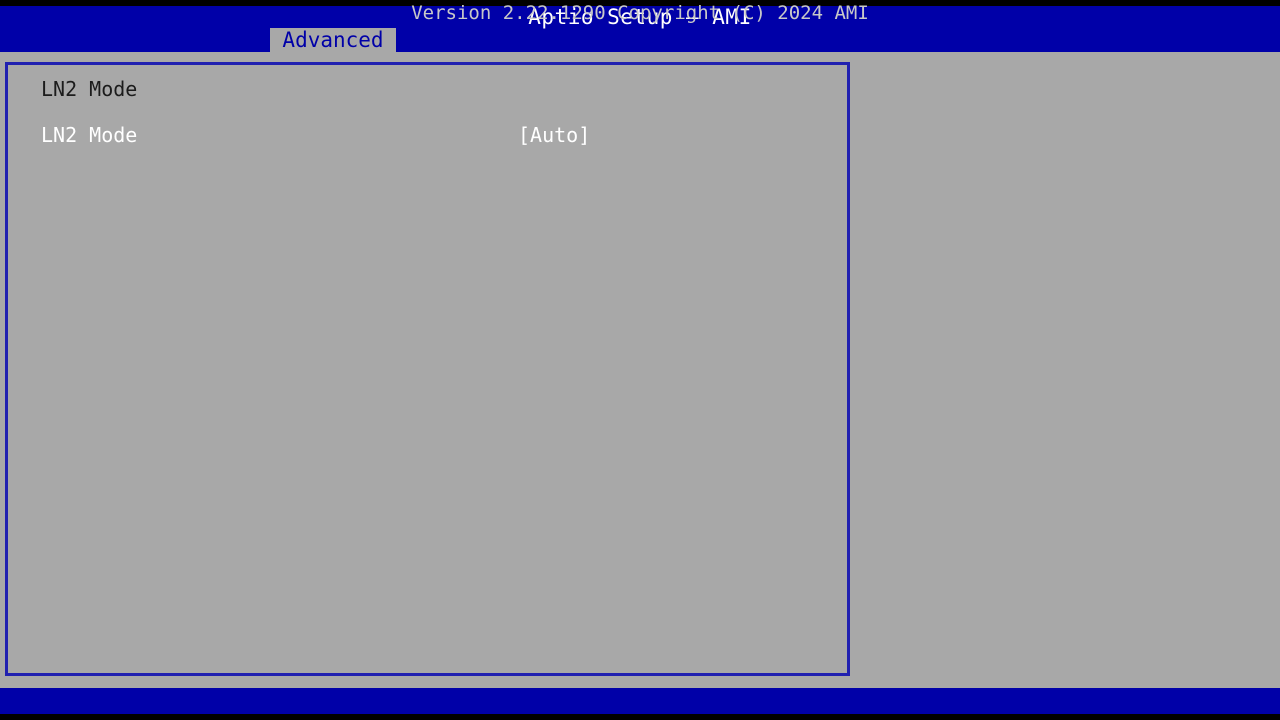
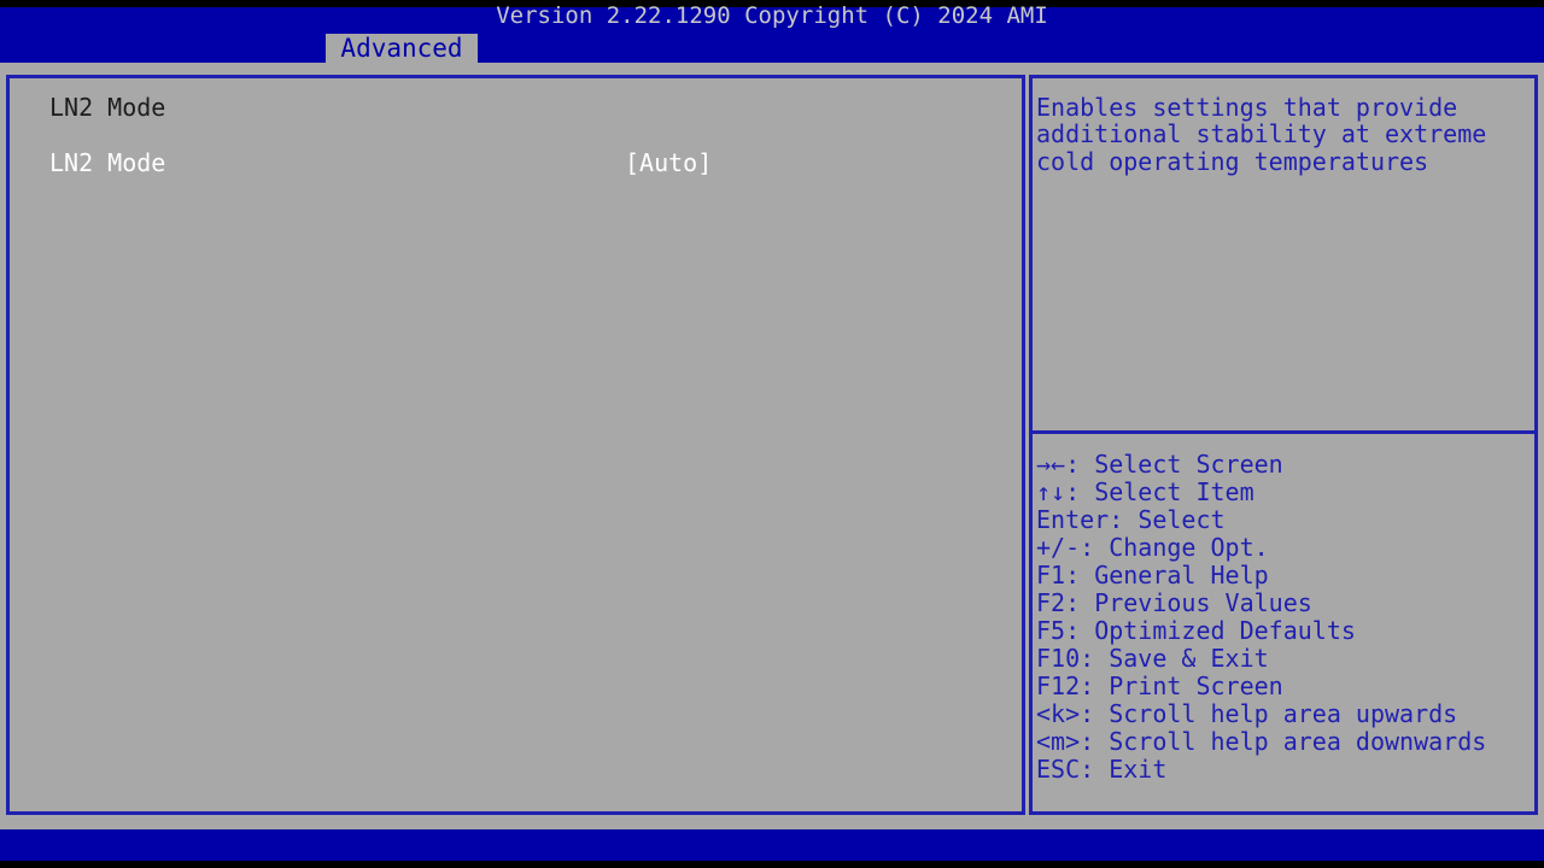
- Aptio Setup – AMI
  Advanced
  LN2 Mode
  LN2 Mode
  [Auto]
+ Enables settings that provide additional stability at extreme cold operating temperatures
+ →←: Select Screen
+ ↑↓: Select Item
+ Enter: Select
+ +/-: Change Opt.
+ F1: General Help
+ F2: Previous Values
+ F5: Optimized Defaults
+ F10: Save & Exit
+ F12: Print Screen
+ <k>: Scroll help area upwards
+ <m>: Scroll help area downwards
+ ESC: Exit
  Version 2.22.1290 Copyright (C) 2024 AMI
